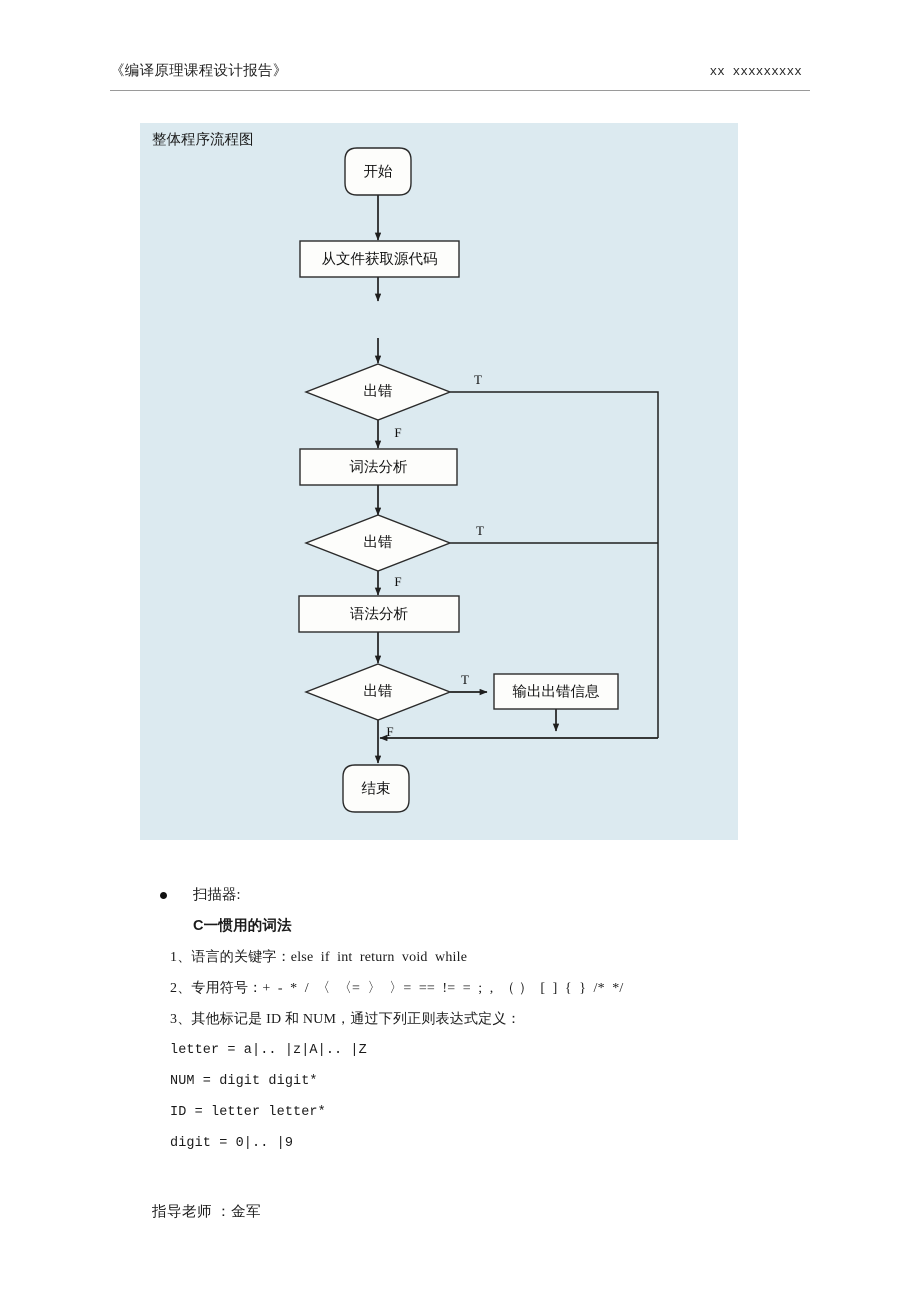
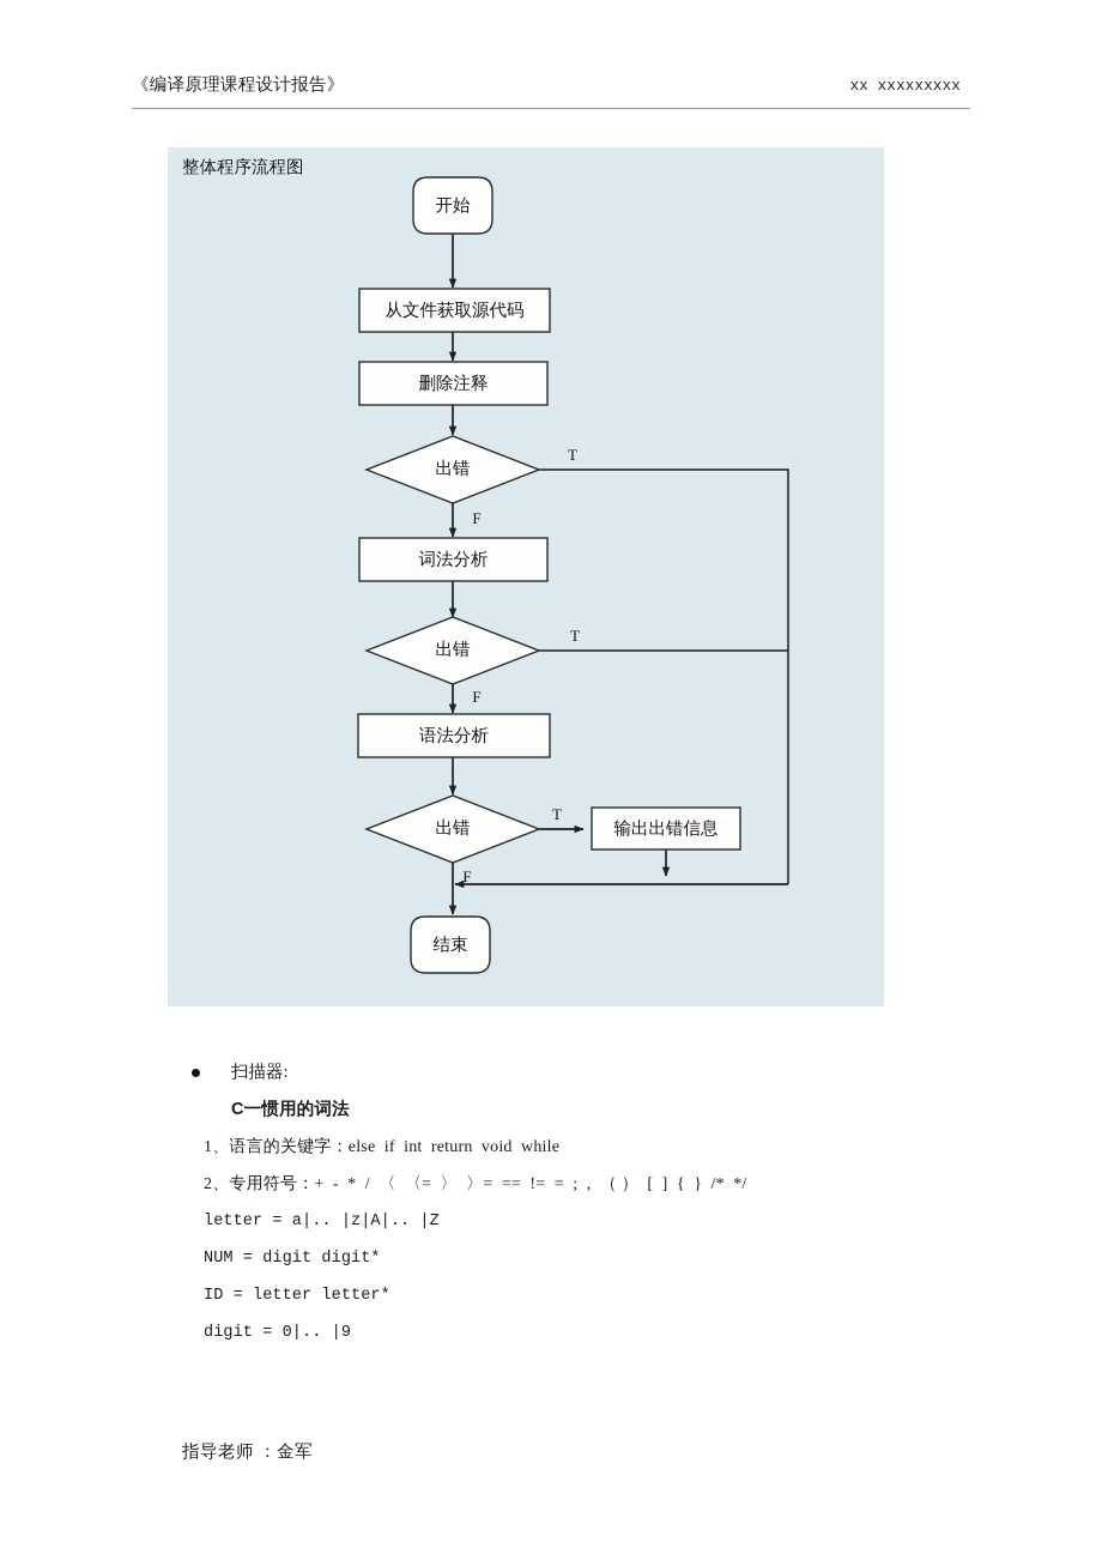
  《编译原理课程设计报告》
  xx xxxxxxxxx
  整体程序流程图
  开始
  从文件获取源代码
+ 删除注释
  出错
  T
  F
  词法分析
  出错
  T
  F
  语法分析
  出错
  T
  F
  输出出错信息
  结束
  扫描器:
  C一惯用的词法
  1、语言的关键字：else if int return void while
  2、专用符号：+ - * / 〈 〈= 〉 〉= == != = ; , （ ） [ ] { } /* */
- 3、其他标记是 ID 和 NUM，通过下列正则表达式定义：
  letter = a|.. |z|A|.. |Z
  NUM = digit digit*
  ID = letter letter*
  digit = 0|.. |9
  指导老师 ：金军
